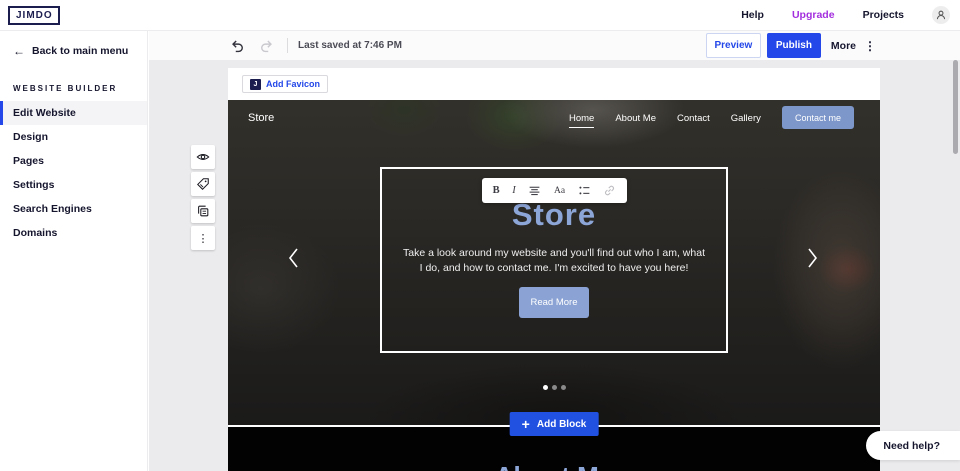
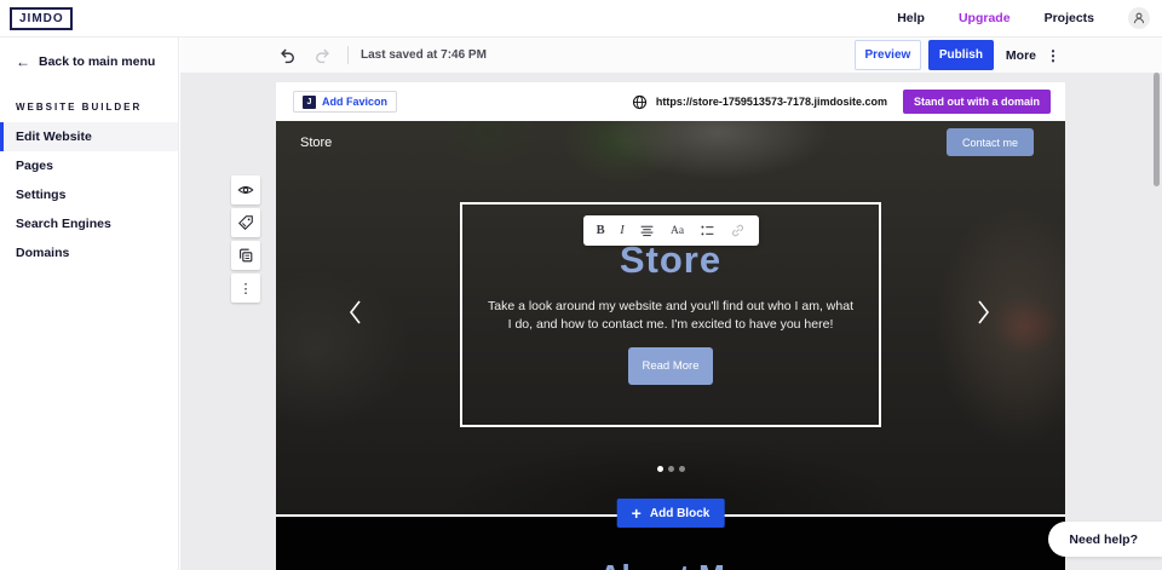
  JIMDO
  Help
  Upgrade
  Projects
  ←
  Back to main menu
  WEBSITE BUILDER
  Edit Website
- Design
  Pages
  Settings
  Search Engines
  Domains
  Last saved at 7:46 PM
  Preview
  Publish
  More
  ⋮
  ⋮
  Add Favicon
+ https://store-1759513573-7178.jimdosite.com
+ Stand out with a domain
  Store
- Home
- About Me
- Contact
- Gallery
  Contact me
  B
  I
  Aa
  Store
  Take a look around my website and you'll find out who I am, what I do, and how to contact me. I'm excited to have you here!
  Read More
  +
  Add Block
  Need help?
